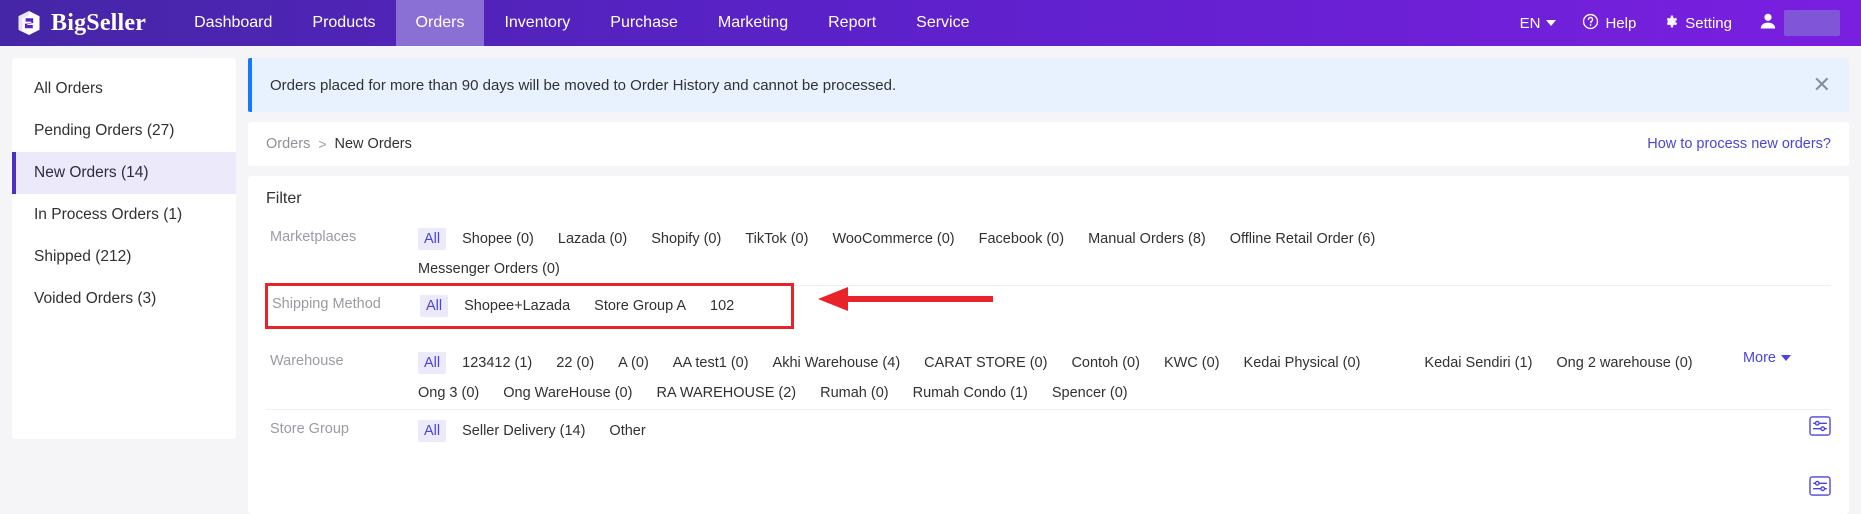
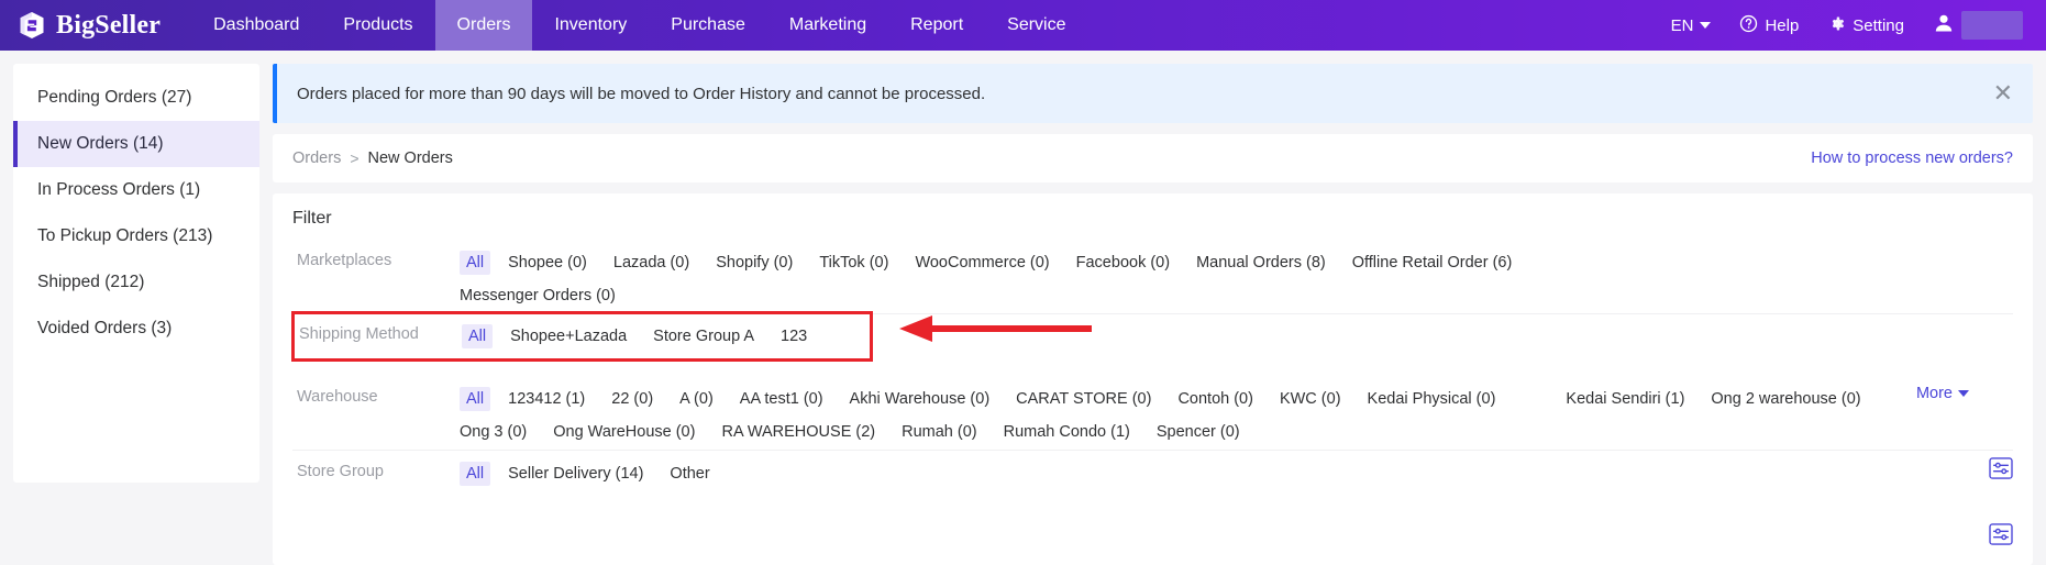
  BigSeller
  Dashboard
  Products
  Orders
  Inventory
  Purchase
  Marketing
  Report
  Service
  EN
  Help
  Setting
- All Orders
  Pending Orders (27)
  New Orders (14)
  In Process Orders (1)
+ To Pickup Orders (213)
  Shipped (212)
  Voided Orders (3)
  Orders placed for more than 90 days will be moved to Order History and cannot be processed.
  ✕
  Orders
  >
  New Orders
  How to process new orders?
  Filter
  Marketplaces
  All
  Shopee (0)
  Lazada (0)
  Shopify (0)
  TikTok (0)
  WooCommerce (0)
  Facebook (0)
  Manual Orders (8)
  Offline Retail Order (6)
  Messenger Orders (0)
  Shipping Method
  All
  Shopee+Lazada
  Store Group A
- 102
+ 123
  Warehouse
  All
  123412 (1)
  22 (0)
  A (0)
  AA test1 (0)
- Akhi Warehouse (4)
+ Akhi Warehouse (0)
  CARAT STORE (0)
  Contoh (0)
  KWC (0)
  Kedai Physical (0)
  Kedai Sendiri (1)
  Ong 2 warehouse (0)
  Ong 3 (0)
  Ong WareHouse (0)
  RA WAREHOUSE (2)
  Rumah (0)
  Rumah Condo (1)
  Spencer (0)
  More
  Store Group
  All
  Seller Delivery (14)
  Other
